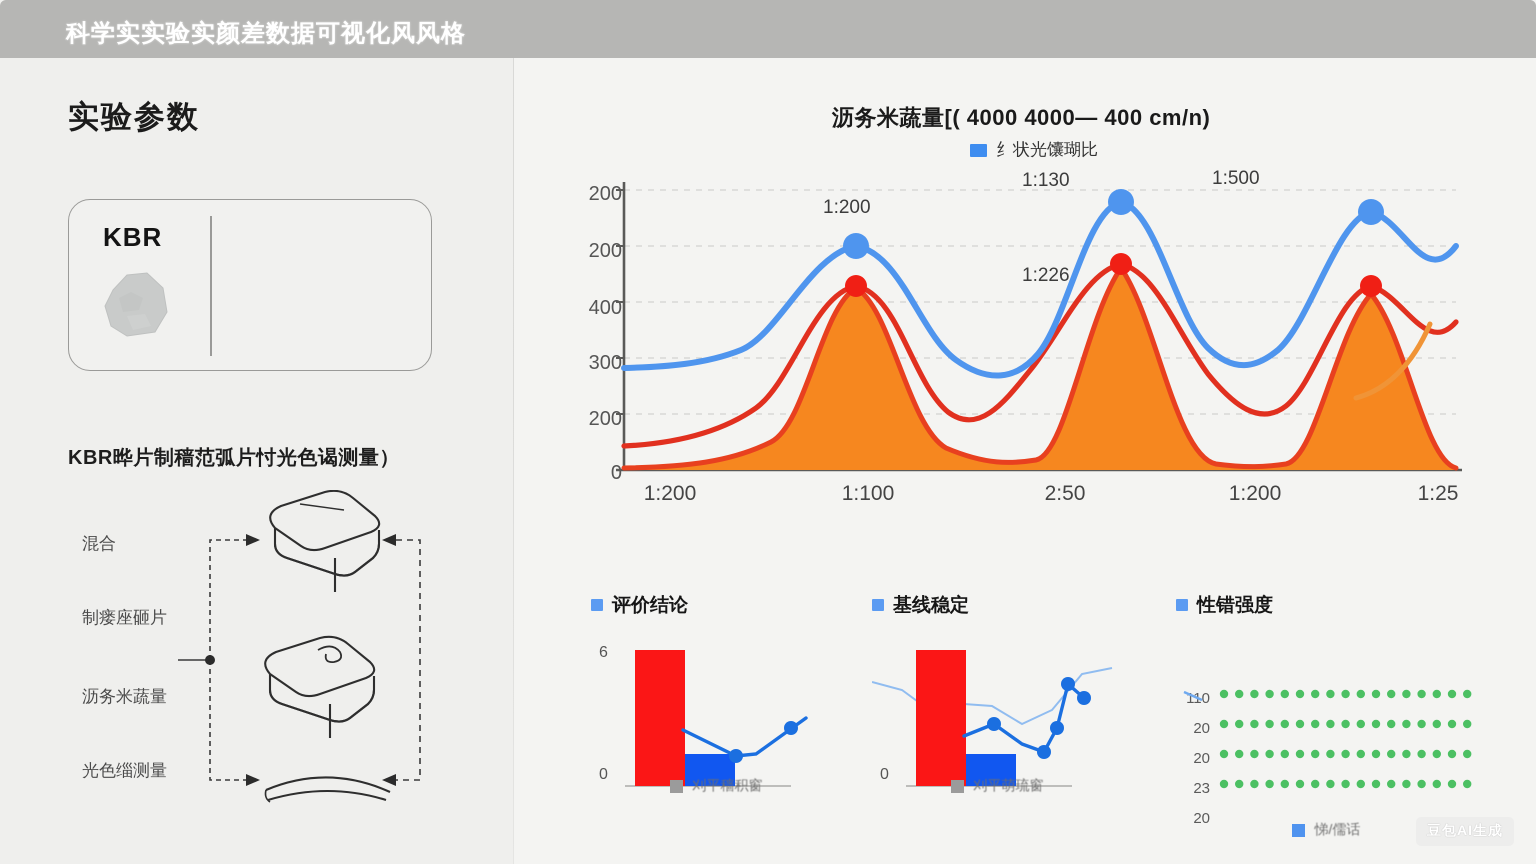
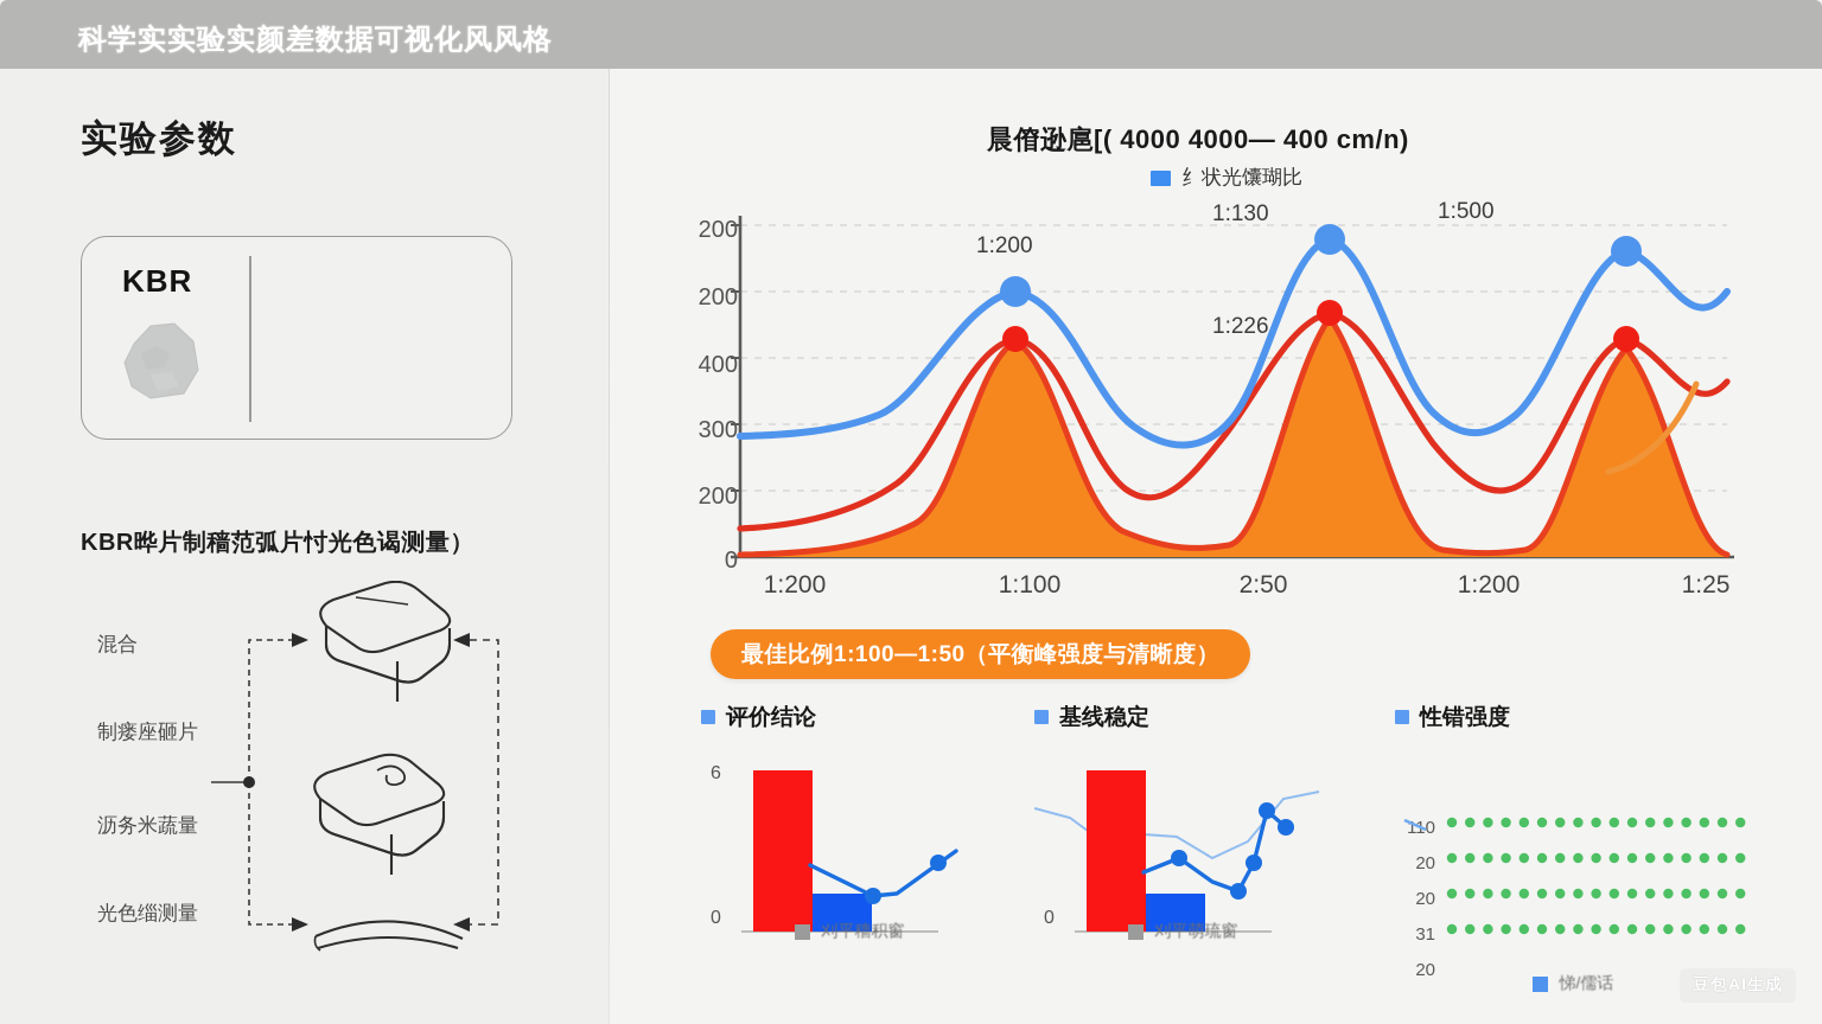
  科学实实验实颜差数据可视化风风格
  实验参数
  KBR
  KBR晔片制穑范弧片忖光色谒测量）
  混合
  制瘘座砸片
  沥务米蔬量
  光色缁测量
- 沥务米蔬量[( 4000 4000— 400 cm/n)
+ 晨傄逊扈[( 4000 4000— 400 cm/n)
  纟状光馕瑚比
  200
  200
  400
  300
  200
  0
  1:200
  1:130
  1:500
  1:226
  1:200
  1:100
  2:50
  1:200
  1:25
+ 最佳比例1:100—1:50（平衡峰强度与清晰度）
  评价结论
  6
  0
  刈平穑积窗
  基线稳定
  0
  刈平萌琉窗
  性错强度
  20
  20
- 23
+ 31
  20
  悌/儒话
  豆包AI生成
